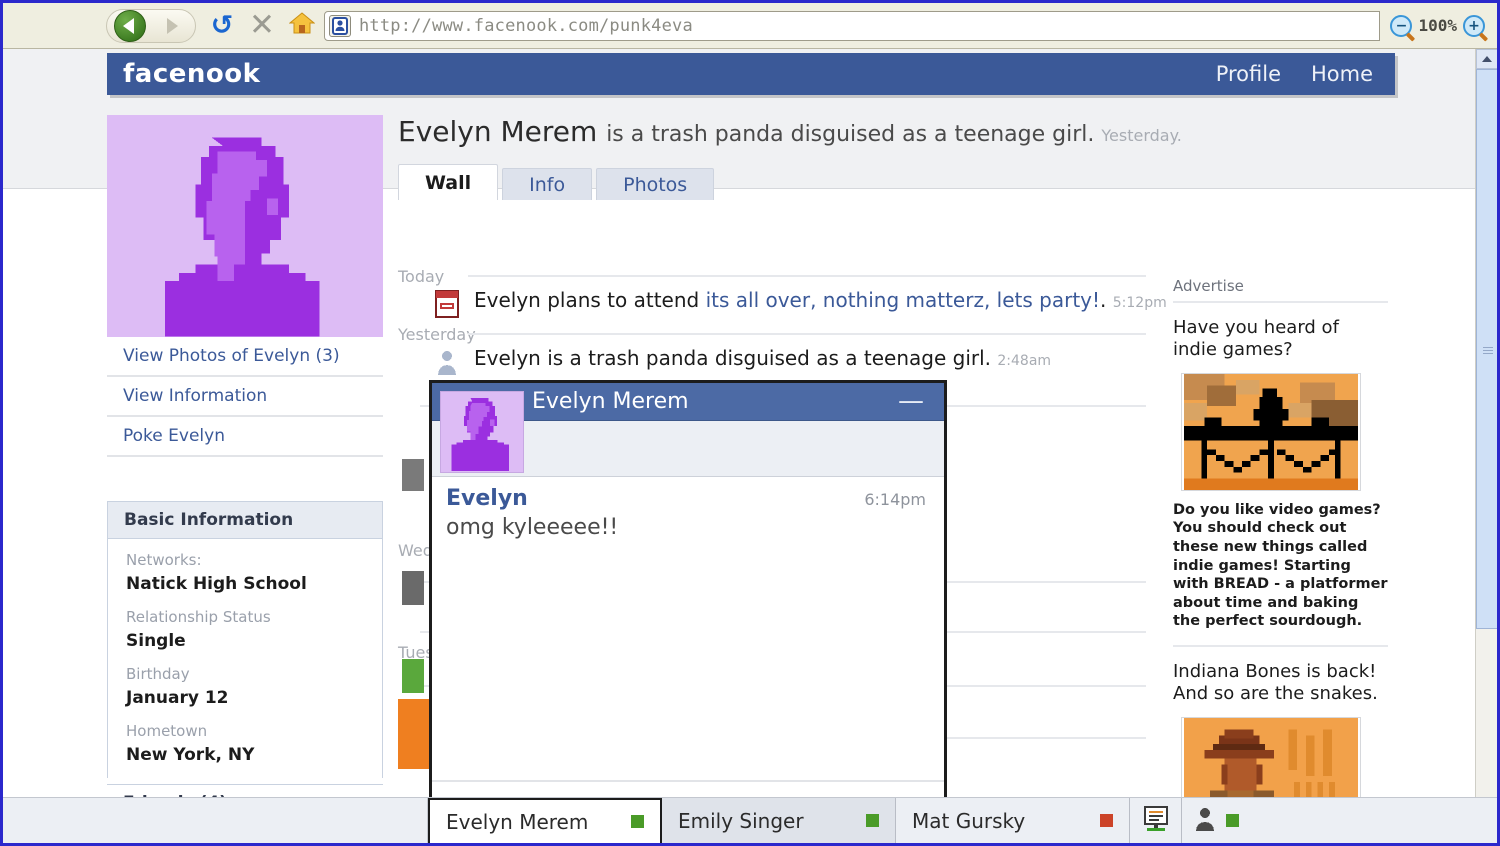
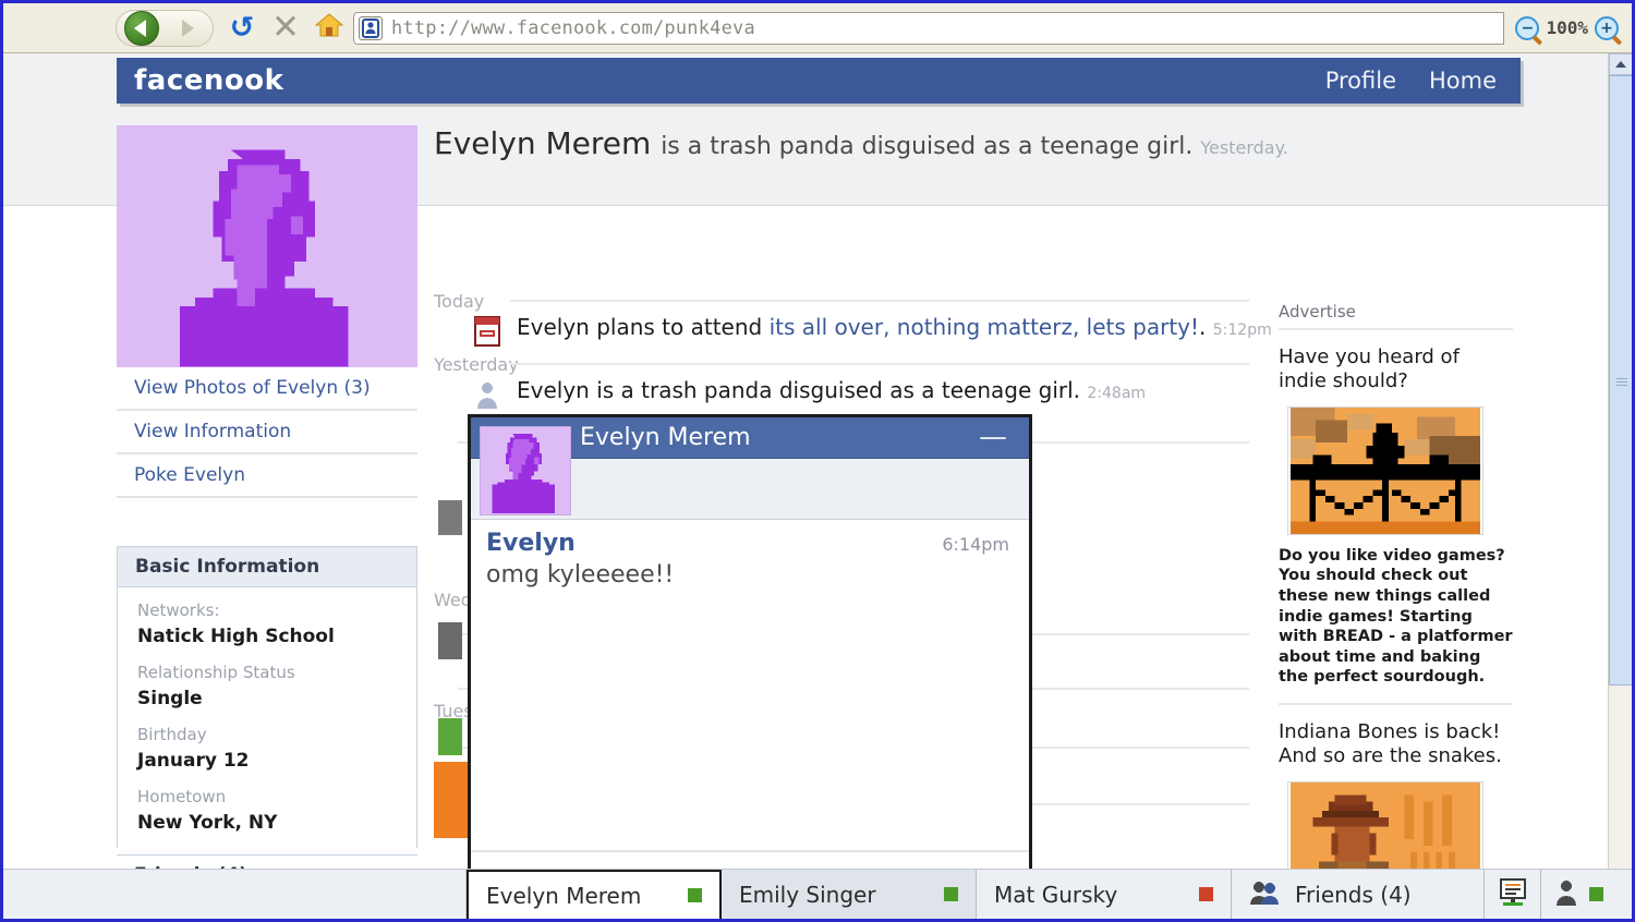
  ↺
  ✕
  http://www.facenook.com/punk4eva
  −
  100%
  +
  facenook
  Profile
  Home
  View Photos of Evelyn (3)
  View Information
  Poke Evelyn
  Basic Information
  Networks:
  Natick High School
  Relationship Status
  Single
  Birthday
  January 12
  Hometown
  New York, NY
  Evelyn Merem is a trash panda disguised as a teenage girl. Yesterday.
- Wall
- Info
- Photos
  Today
  Evelyn plans to attend its all over, nothing matterz, lets party!. 5:12pm
  Yesterda
  Evelyn is a trash panda disguised as a teenage girl. 2:48am
  Wed
  Advertise
- Have you heard of indie games?
+ Have you heard of indie should?
  Do you like video games? You should check out these new things called indie games! Starting with BREAD - a platformer about time and baking the perfect sourdough.
  Indiana Bones is back! And so are the snakes.
  Evelyn Merem
  —
  Evelyn
  6:14pm
  omg kyleeeee!!
  Evelyn Merem
  Emily Singer
  Mat Gursky
+ Friends (4)
